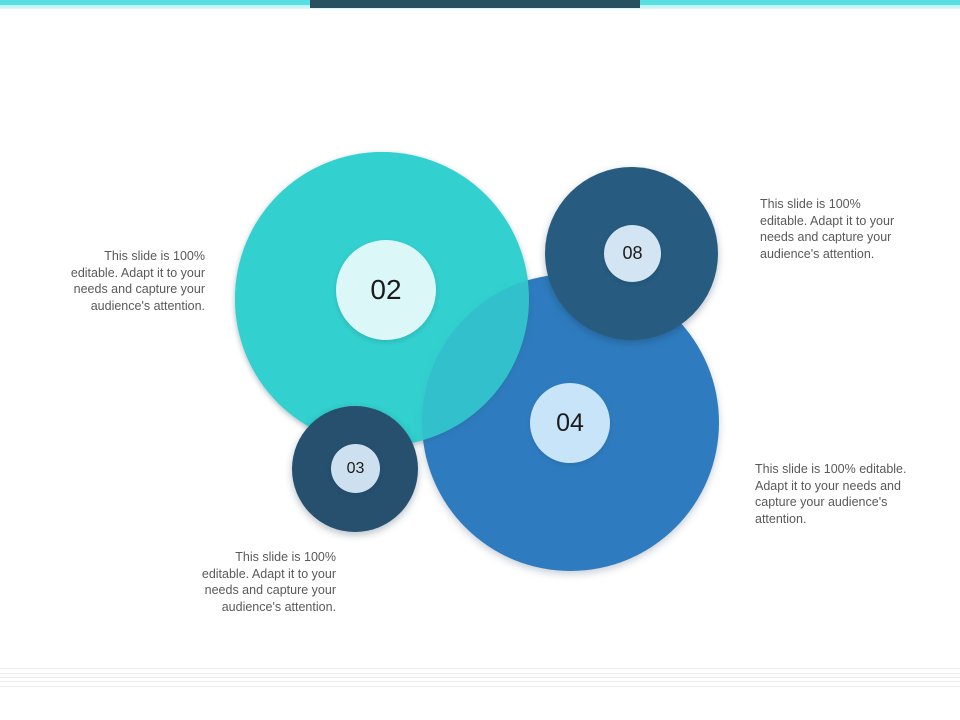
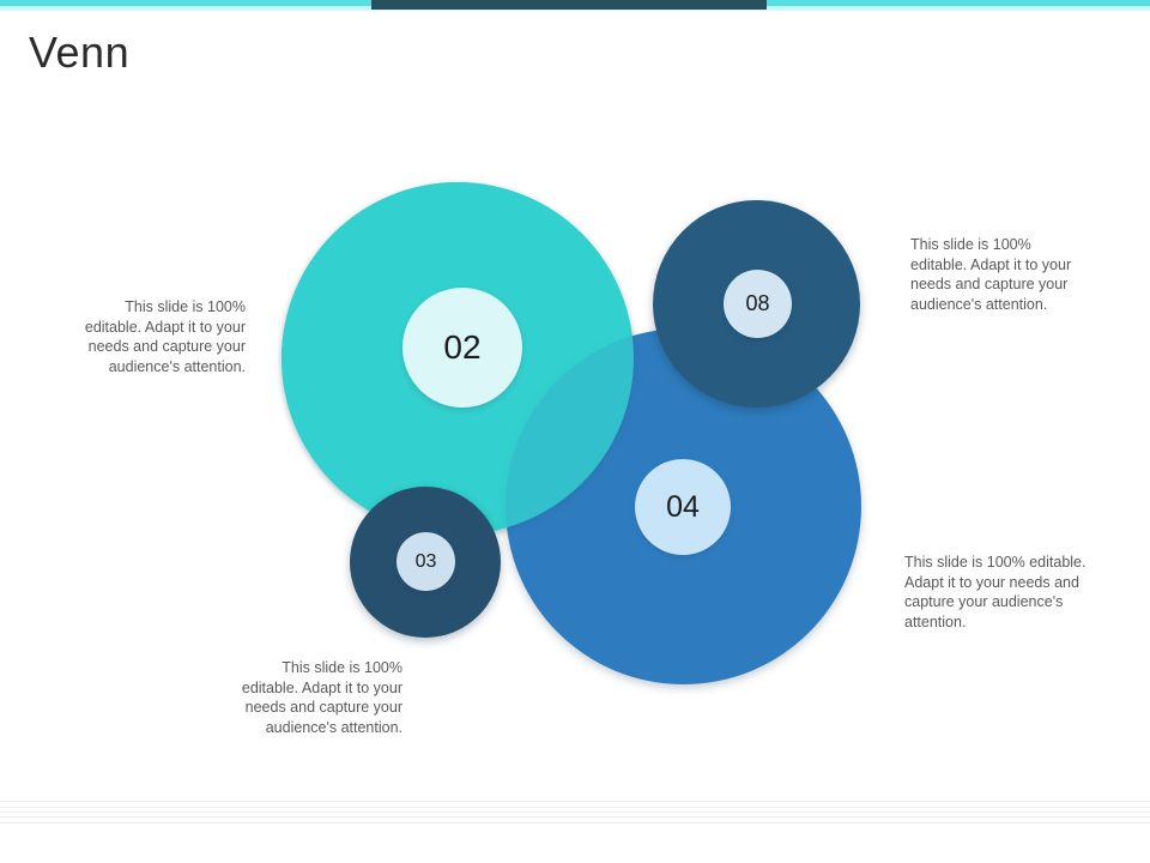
+ Venn
  02
  04
  08
  03
  This slide is 100% editable. Adapt it to your needs and capture your audience's attention.
  This slide is 100% editable. Adapt it to your needs and capture your audience's attention.
  This slide is 100% editable. Adapt it to your needs and capture your audience's attention.
  This slide is 100% editable. Adapt it to your needs and capture your audience's attention.
